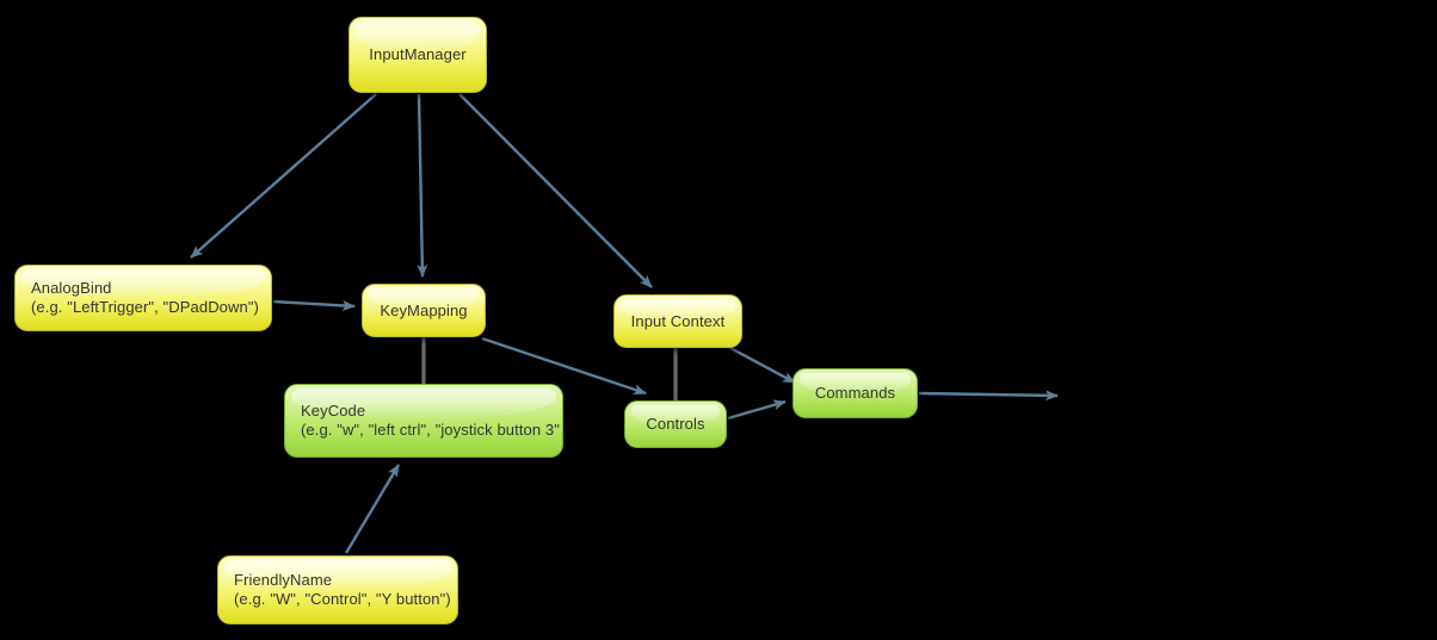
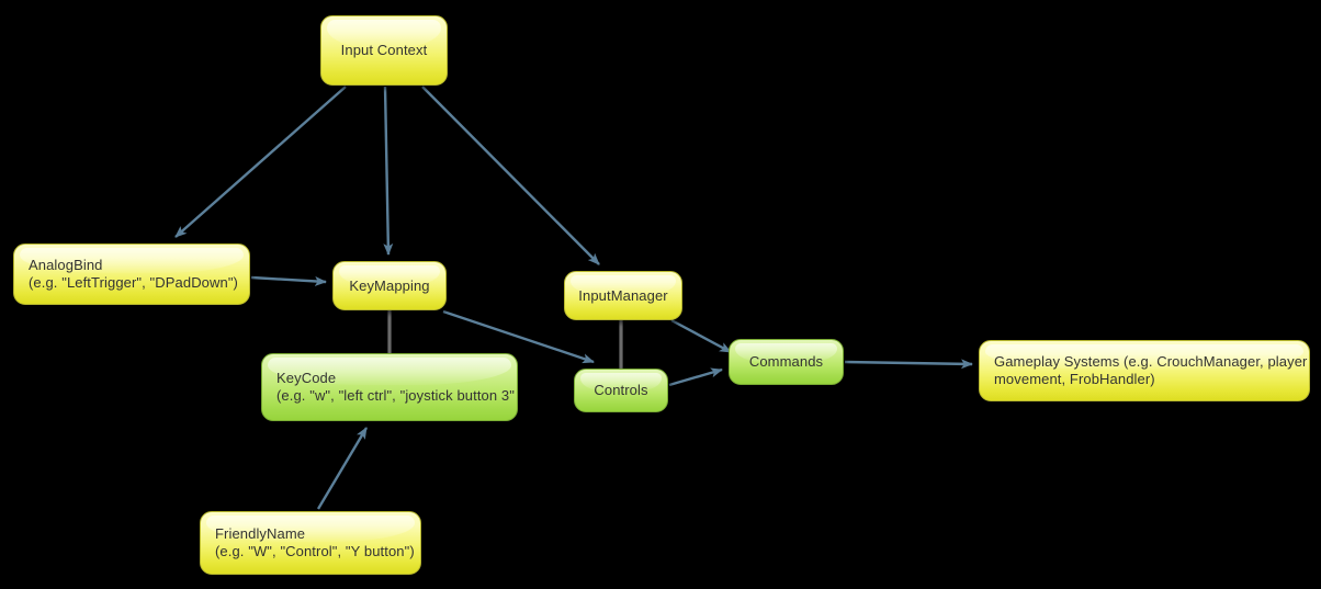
- InputManager
+ Input Context
  AnalogBind
  (e.g. "LeftTrigger", "DPadDown")
  KeyMapping
- Input Context
+ InputManager
  KeyCode
  (e.g. "w", "left ctrl", "joystick button 3"
  Controls
  Commands
+ Gameplay Systems (e.g. CrouchManager, player
+ movement, FrobHandler)
  FriendlyName
  (e.g. "W", "Control", "Y button")
